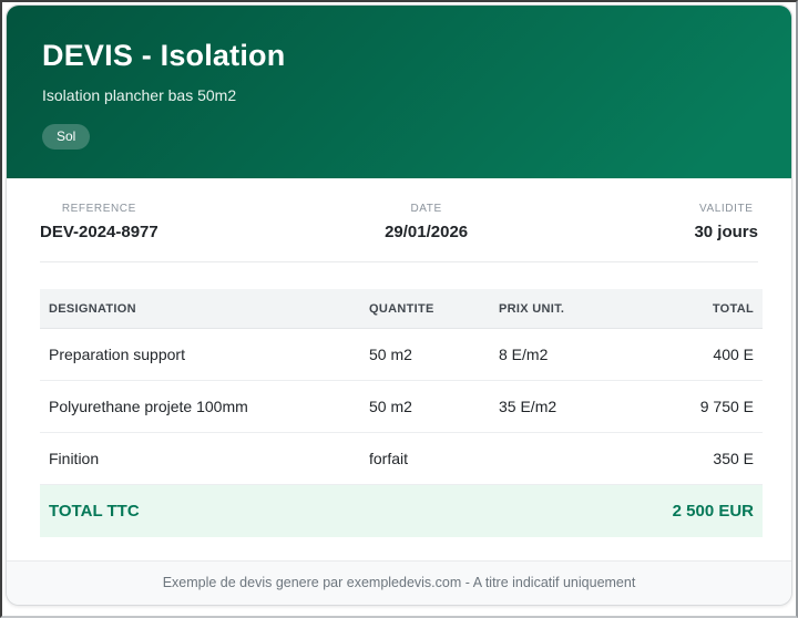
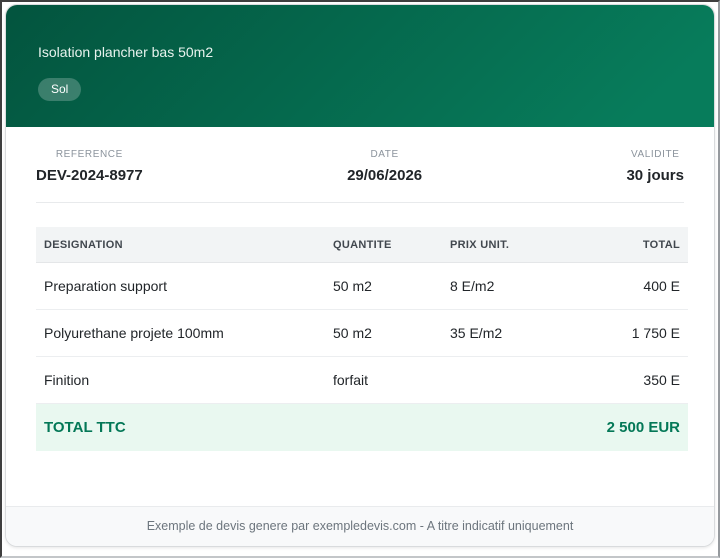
- DEVIS - Isolation
  Isolation plancher bas 50m2
  Sol
  REFERENCE
  DEV-2024-8977
  DATE
- 29/01/2026
+ 29/06/2026
  VALIDITE
  30 jours
  DESIGNATION	QUANTITE	PRIX UNIT.	TOTAL
  Preparation support	50 m2	8 E/m2	400 E
- Polyurethane projete 100mm	50 m2	35 E/m2	9 750 E
+ Polyurethane projete 100mm	50 m2	35 E/m2	1 750 E
  Finition	forfait		350 E
  TOTAL TTC	2 500 EUR
  Exemple de devis genere par exempledevis.com - A titre indicatif uniquement
